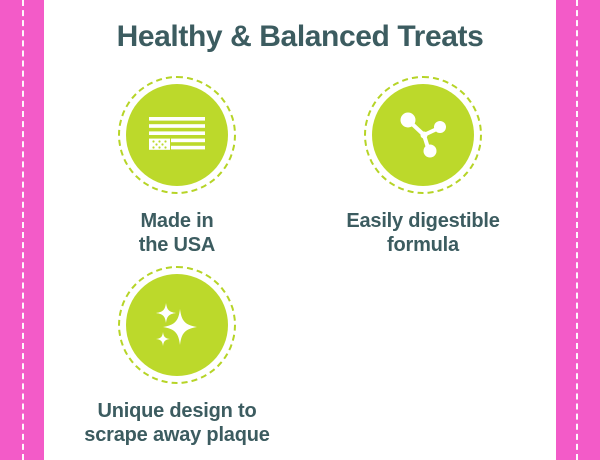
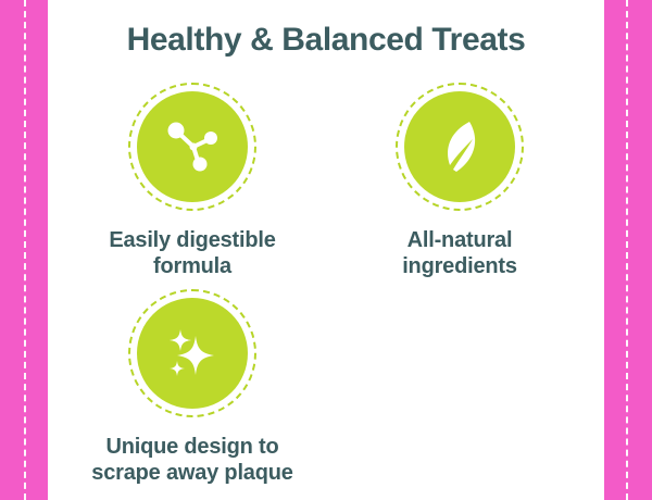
  Healthy & Balanced Treats
- Made in
- the USA
  Easily digestible
  formula
+ All-natural
+ ingredients
  Unique design to
  scrape away plaque
